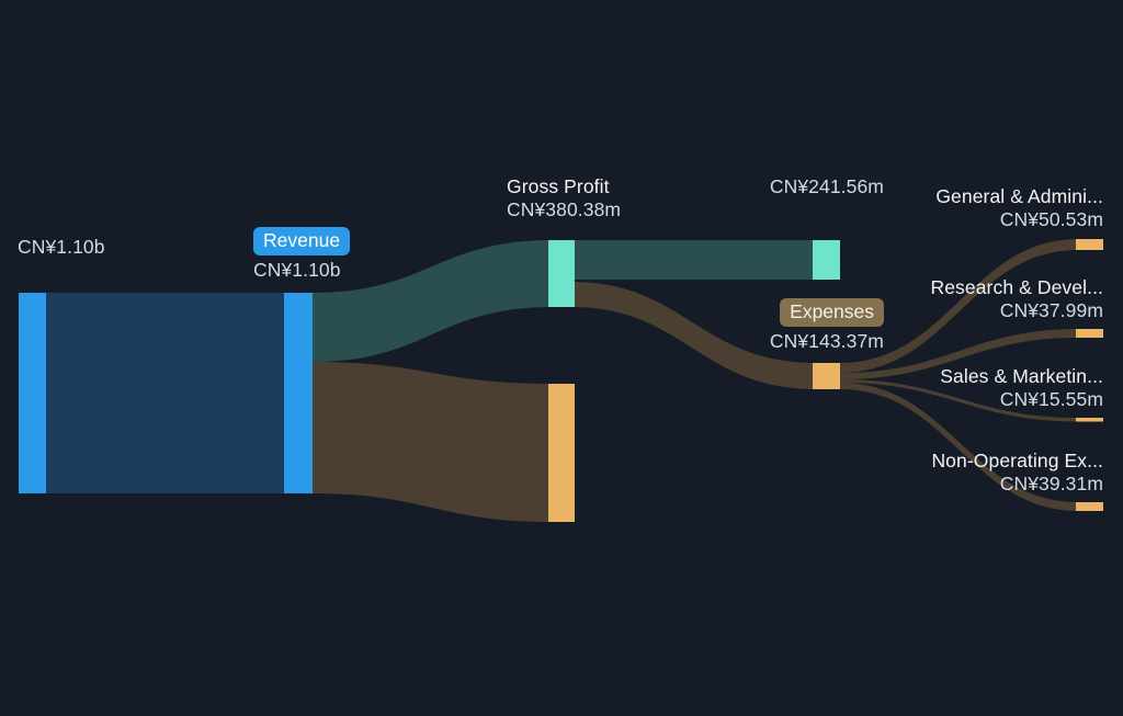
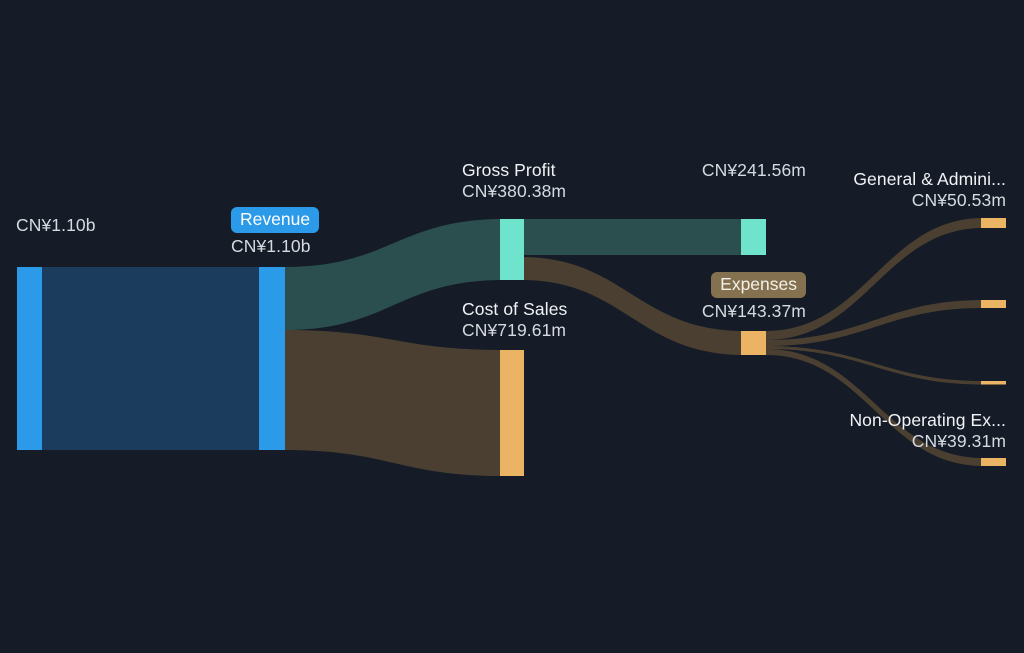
  CN¥1.10b
  Revenue
  CN¥1.10b
  Gross Profit
  CN¥380.38m
+ Cost of Sales
+ CN¥719.61m
  CN¥241.56m
  Expenses
  CN¥143.37m
  General & Admini...
  CN¥50.53m
- Research & Devel...
- CN¥37.99m
- Sales & Marketin...
- CN¥15.55m
  Non-Operating Ex...
  CN¥39.31m
